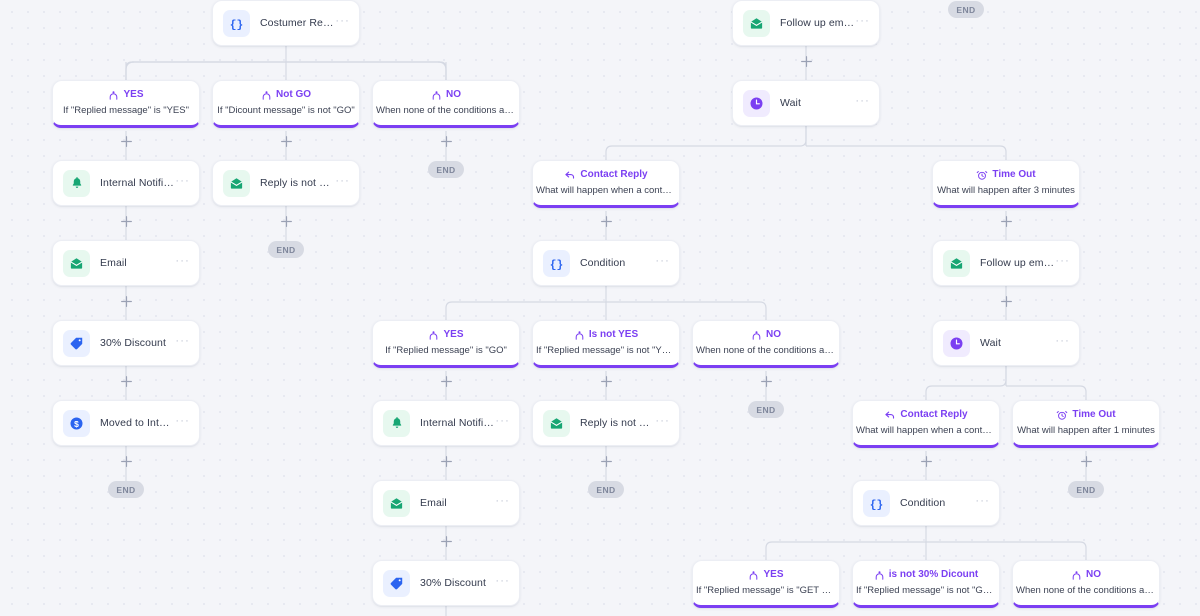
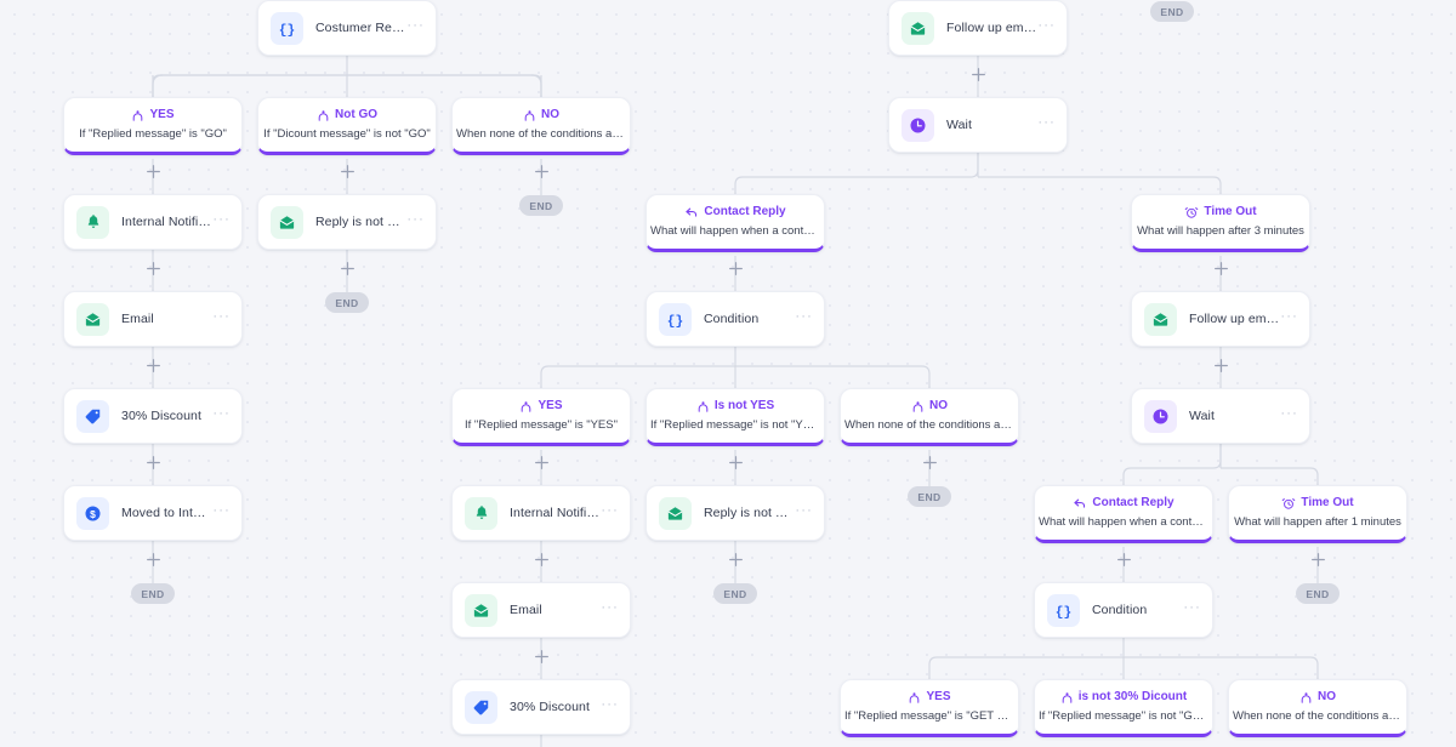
  {}
  Costumer Repli
  ···
  Internal Notifica
  ···
  Reply is not GO
  ···
  Email
  ···
  30% Discount
  ···
  $
  Moved to Intere
  ···
  {}
  Condition
  ···
  Internal Notifica
  ···
  Reply is not YE
  ···
  Email
  ···
  30% Discount
  ···
  Follow up email
  ···
  Wait
  ···
  Follow up email
  ···
  Wait
  ···
  {}
  Condition
  ···
  YES
- If "Replied message" is "YES"
+ If "Replied message" is "GO"
  Not GO
  If "Dicount message" is not "GO"
  NO
  When none of the conditions are
  Contact Reply
  What will happen when a contact
  Time Out
  What will happen after 3 minutes
  YES
- If "Replied message" is "GO"
+ If "Replied message" is "YES"
  Is not YES
  If "Replied message" is not "YES
  NO
  When none of the conditions are
  Contact Reply
  What will happen when a contact
  Time Out
  What will happen after 1 minutes
  YES
  If "Replied message" is "GET 30
  is not 30% Dicount
  If "Replied message" is not "GET
  NO
  When none of the conditions are
  END
  END
  END
  END
  END
  END
  END
